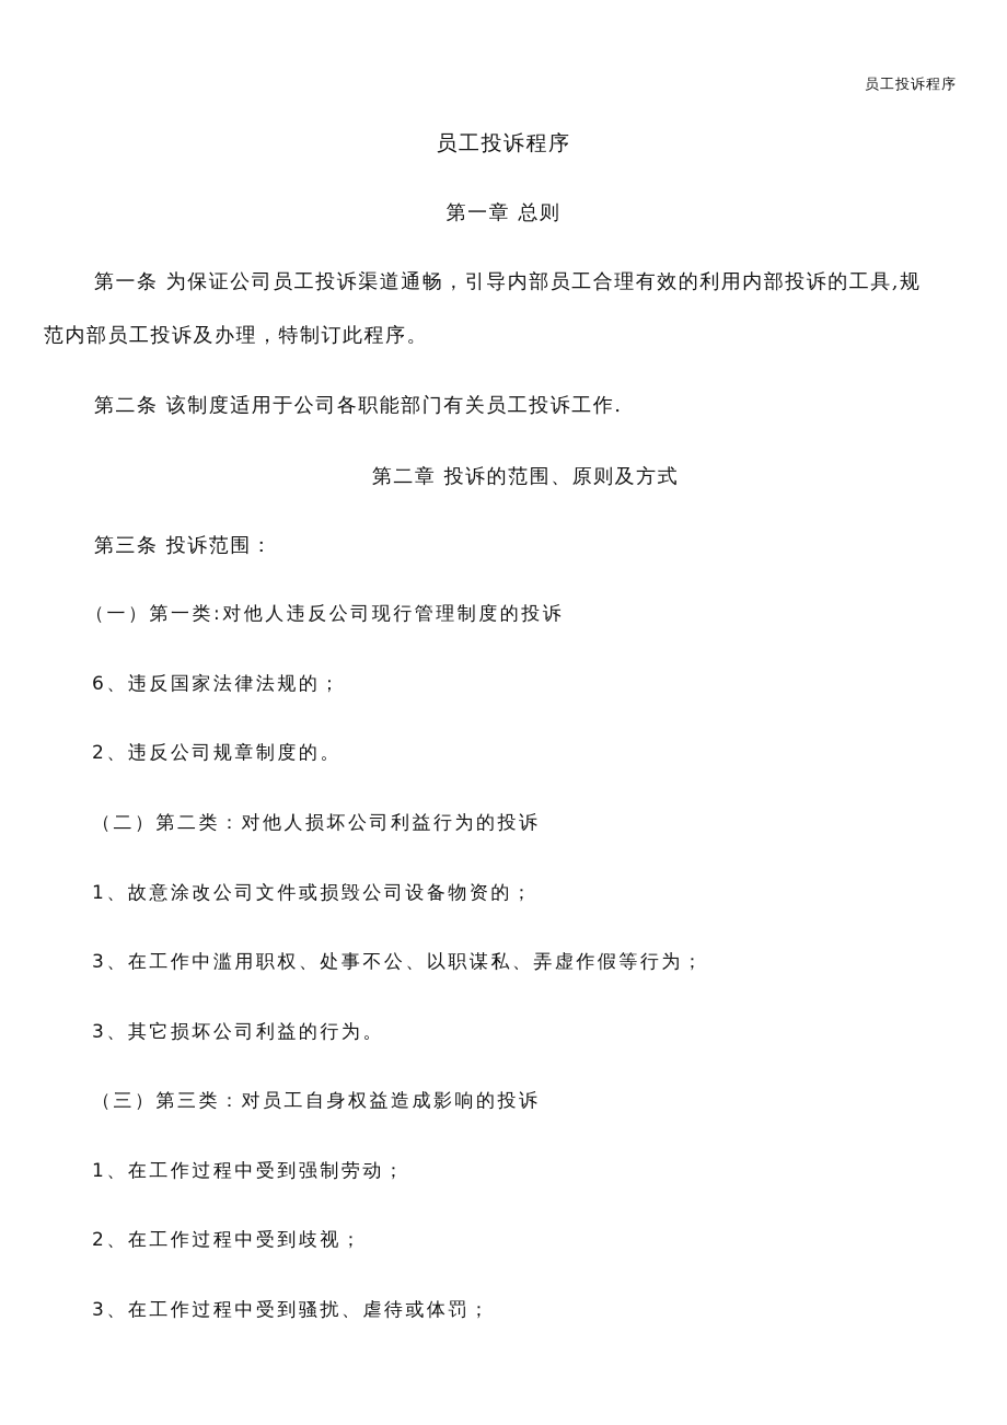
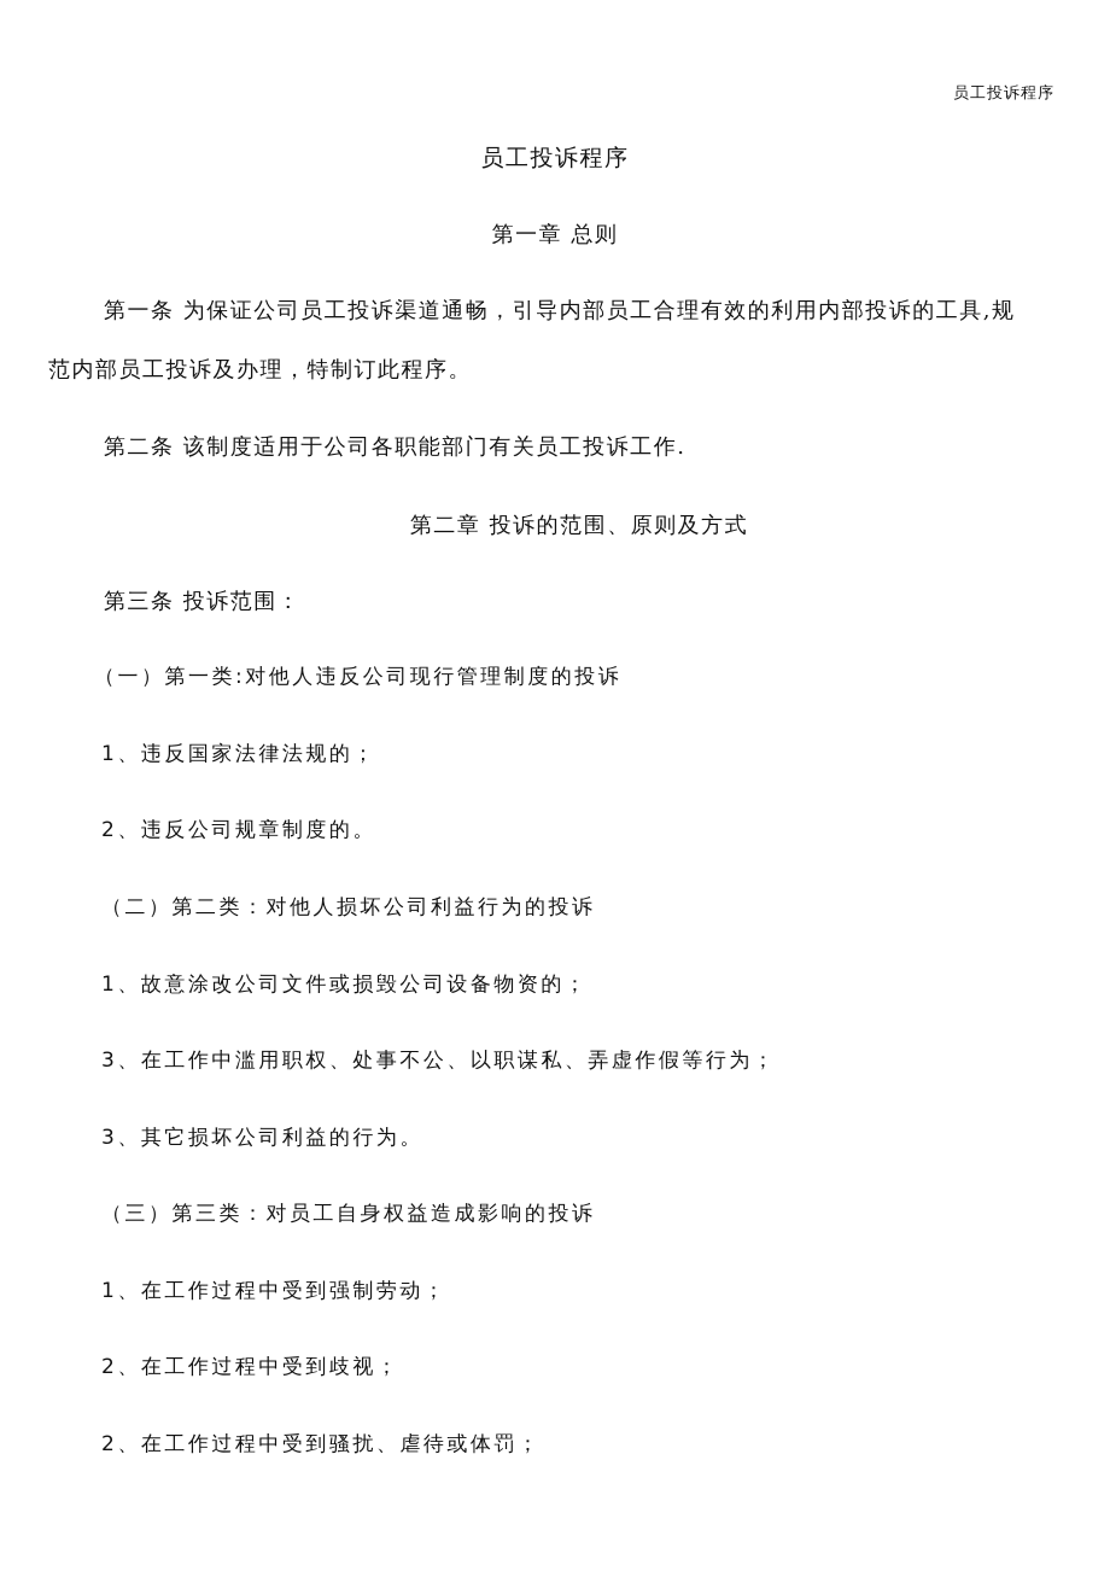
  员工投诉程序
  员工投诉程序
  第一章 总则
  第一条 为保证公司员工投诉渠道通畅，引导内部员工合理有效的利用内部投诉的工具,规
  范内部员工投诉及办理，特制订此程序。
  第二条 该制度适用于公司各职能部门有关员工投诉工作.
  第二章 投诉的范围、原则及方式
  第三条 投诉范围：
  （一）第一类:对他人违反公司现行管理制度的投诉
- 6、违反国家法律法规的；
+ 1、违反国家法律法规的；
  2、违反公司规章制度的。
  （二）第二类：对他人损坏公司利益行为的投诉
  1、故意涂改公司文件或损毁公司设备物资的；
  3、在工作中滥用职权、处事不公、以职谋私、弄虚作假等行为；
  3、其它损坏公司利益的行为。
  （三）第三类：对员工自身权益造成影响的投诉
  1、在工作过程中受到强制劳动；
  2、在工作过程中受到歧视；
- 3、在工作过程中受到骚扰、虐待或体罚；
+ 2、在工作过程中受到骚扰、虐待或体罚；
